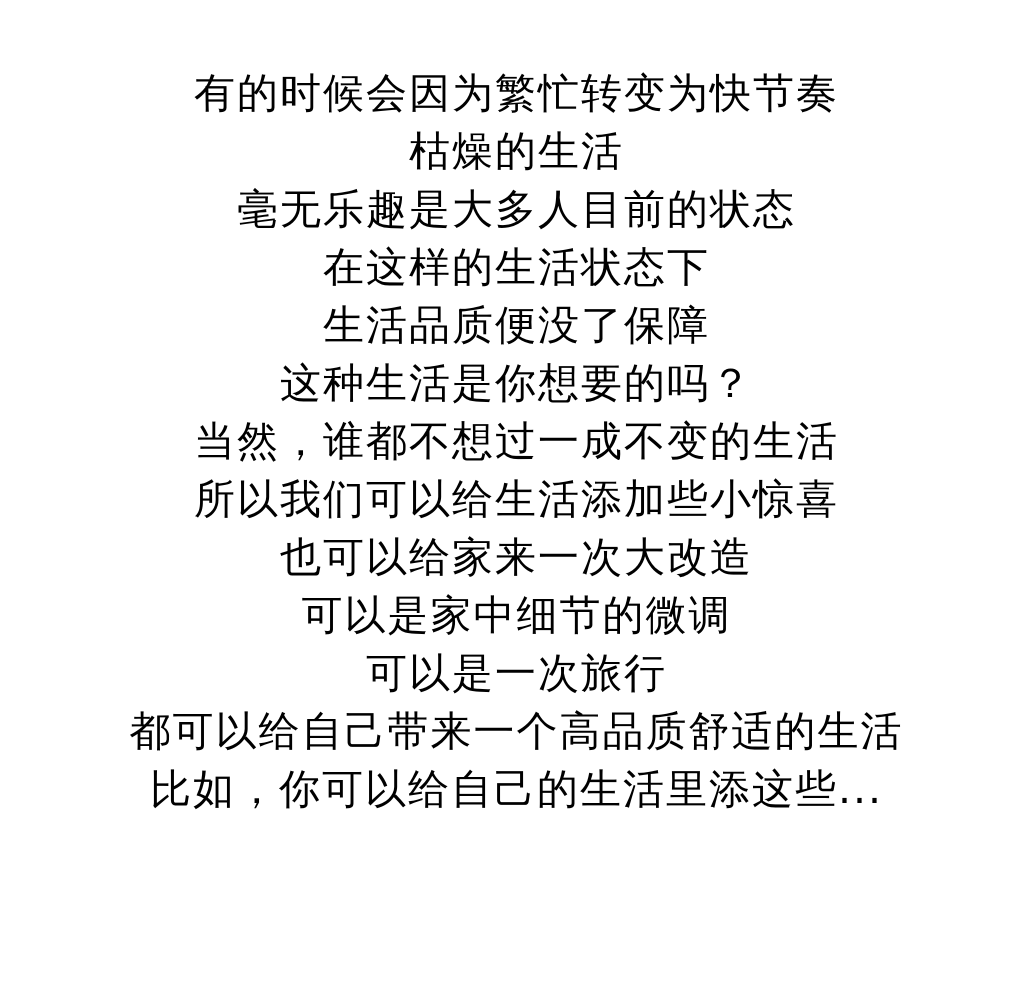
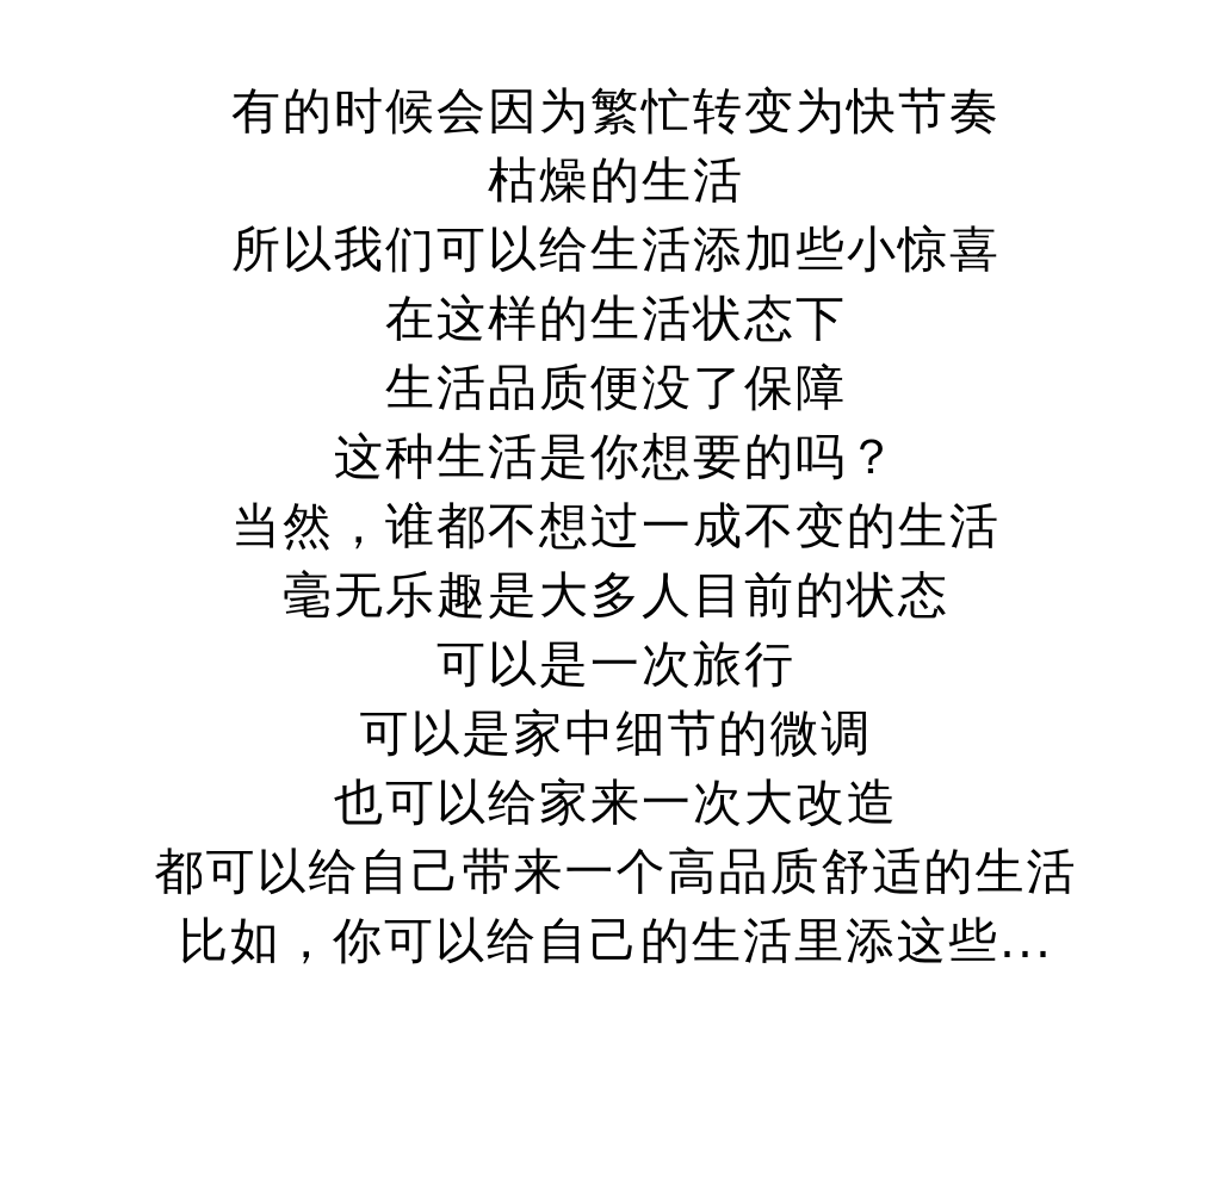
  有的时候会因为繁忙转变为快节奏
  枯燥的生活
- 毫无乐趣是大多人目前的状态
+ 所以我们可以给生活添加些小惊喜
  在这样的生活状态下
  生活品质便没了保障
  这种生活是你想要的吗？
  当然，谁都不想过一成不变的生活
- 所以我们可以给生活添加些小惊喜
+ 毫无乐趣是大多人目前的状态
- 也可以给家来一次大改造
+ 可以是一次旅行
  可以是家中细节的微调
- 可以是一次旅行
+ 也可以给家来一次大改造
  都可以给自己带来一个高品质舒适的生活
  比如，你可以给自己的生活里添这些...
